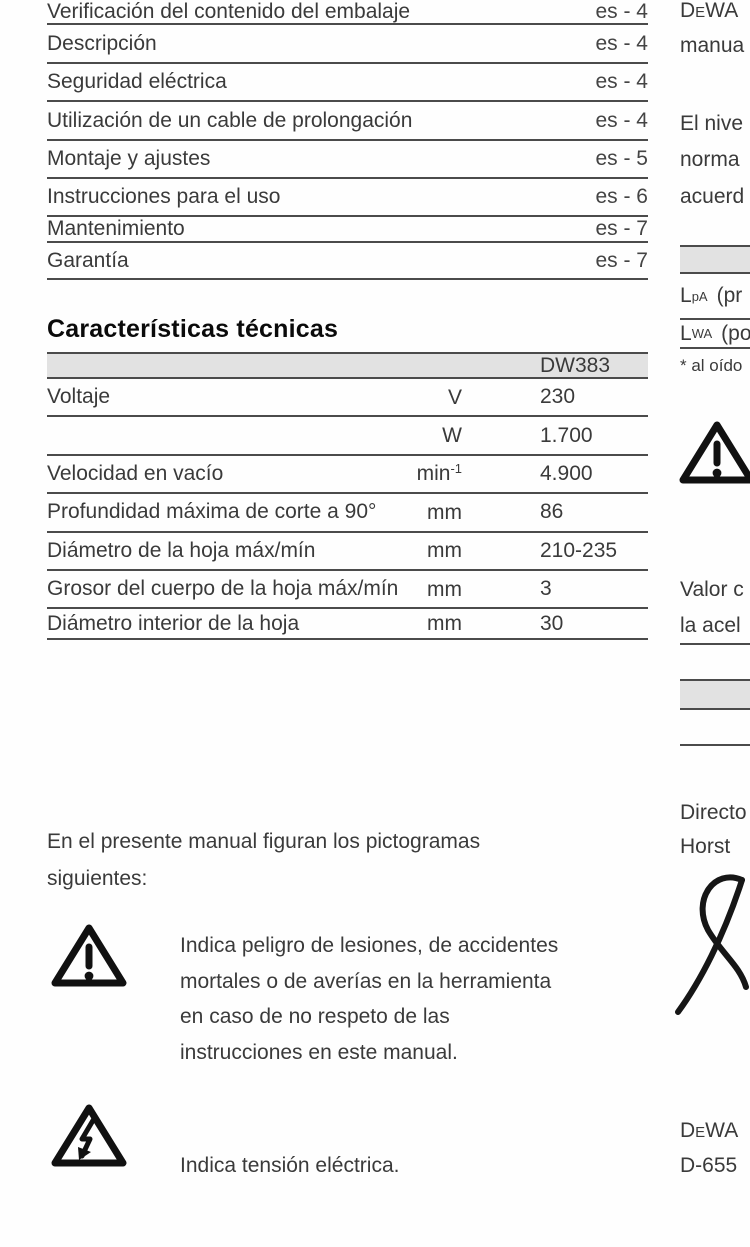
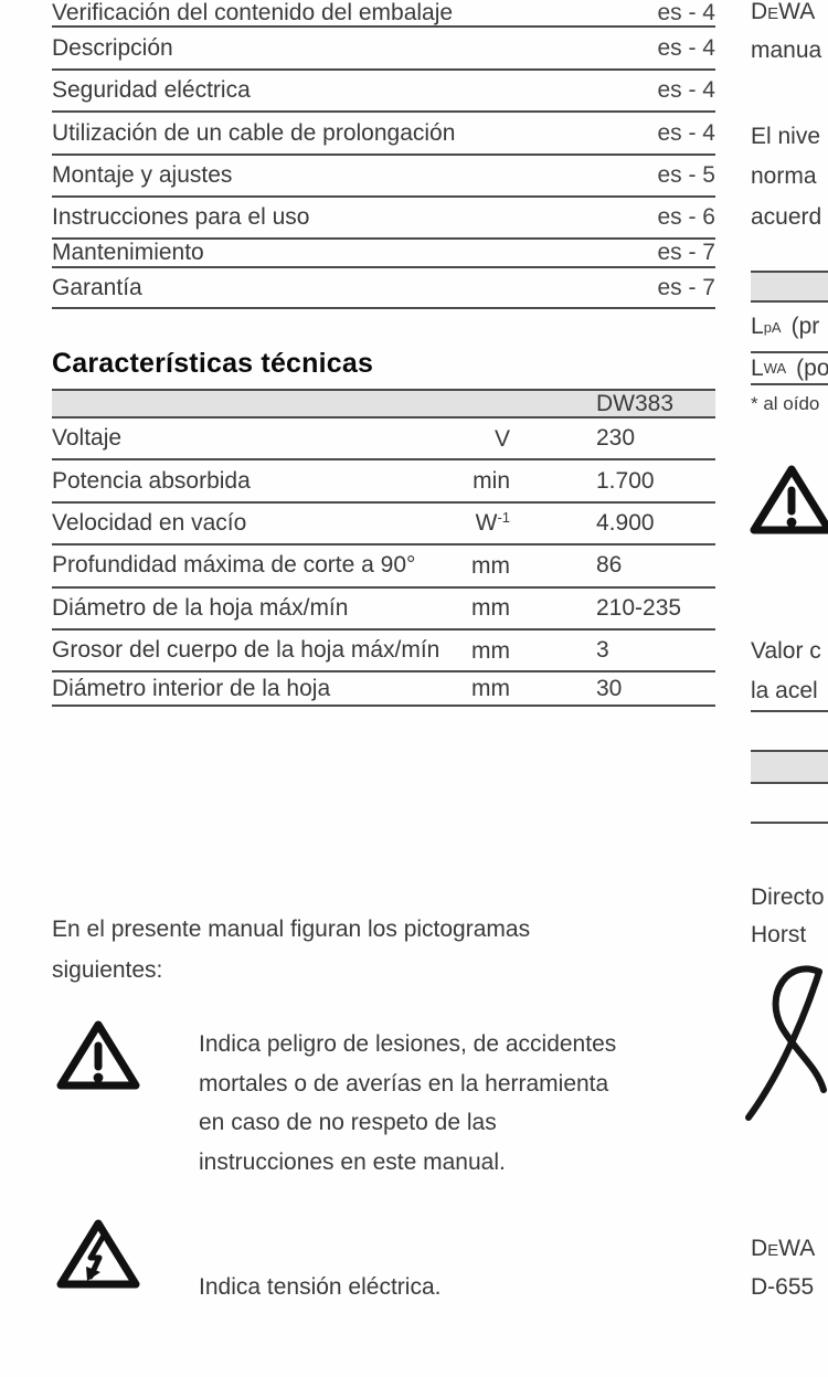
  Verificación del contenido del embalaje
  es - 4
  Descripción
  es - 4
  Seguridad eléctrica
  es - 4
  Utilización de un cable de prolongación
  es - 4
  Montaje y ajustes
  es - 5
  Instrucciones para el uso
  es - 6
  Mantenimiento
  es - 7
  Garantía
  es - 7
  Características técnicas
  DW383
  Voltaje
  V
  230
+ Potencia absorbida
- W
+ min
  1.700
  Velocidad en vacío
- min-1
+ W-1
  4.900
  Profundidad máxima de corte a 90°
  mm
  86
  Diámetro de la hoja máx/mín
  mm
  210-235
  Grosor del cuerpo de la hoja máx/mín
  mm
  3
  Diámetro interior de la hoja
  mm
  30
  En el presente manual figuran los pictogramas
  siguientes:
  Indica peligro de lesiones, de accidentes
  mortales o de averías en la herramienta
  en caso de no respeto de las
  instrucciones en este manual.
  Indica tensión eléctrica.
  DeWA
  manua
  El nive
  norma
  acuerd
  L
  pA
  (pr
  L
  WA
  (po
  * al oído
  Valor c
  la acel
  Directo
  Horst
  DeWA
  D-655
